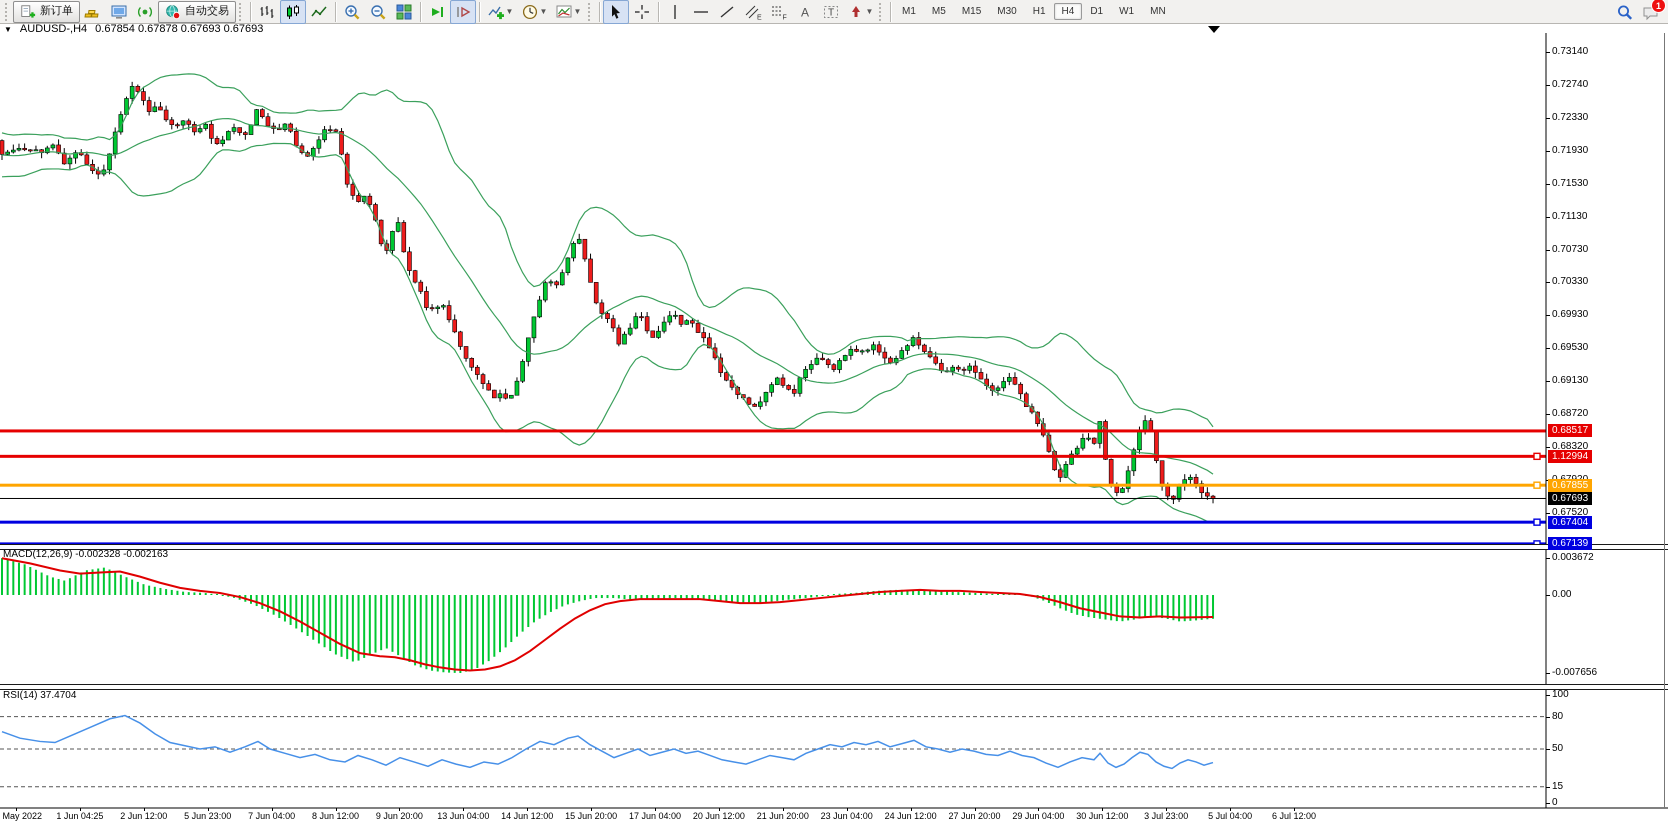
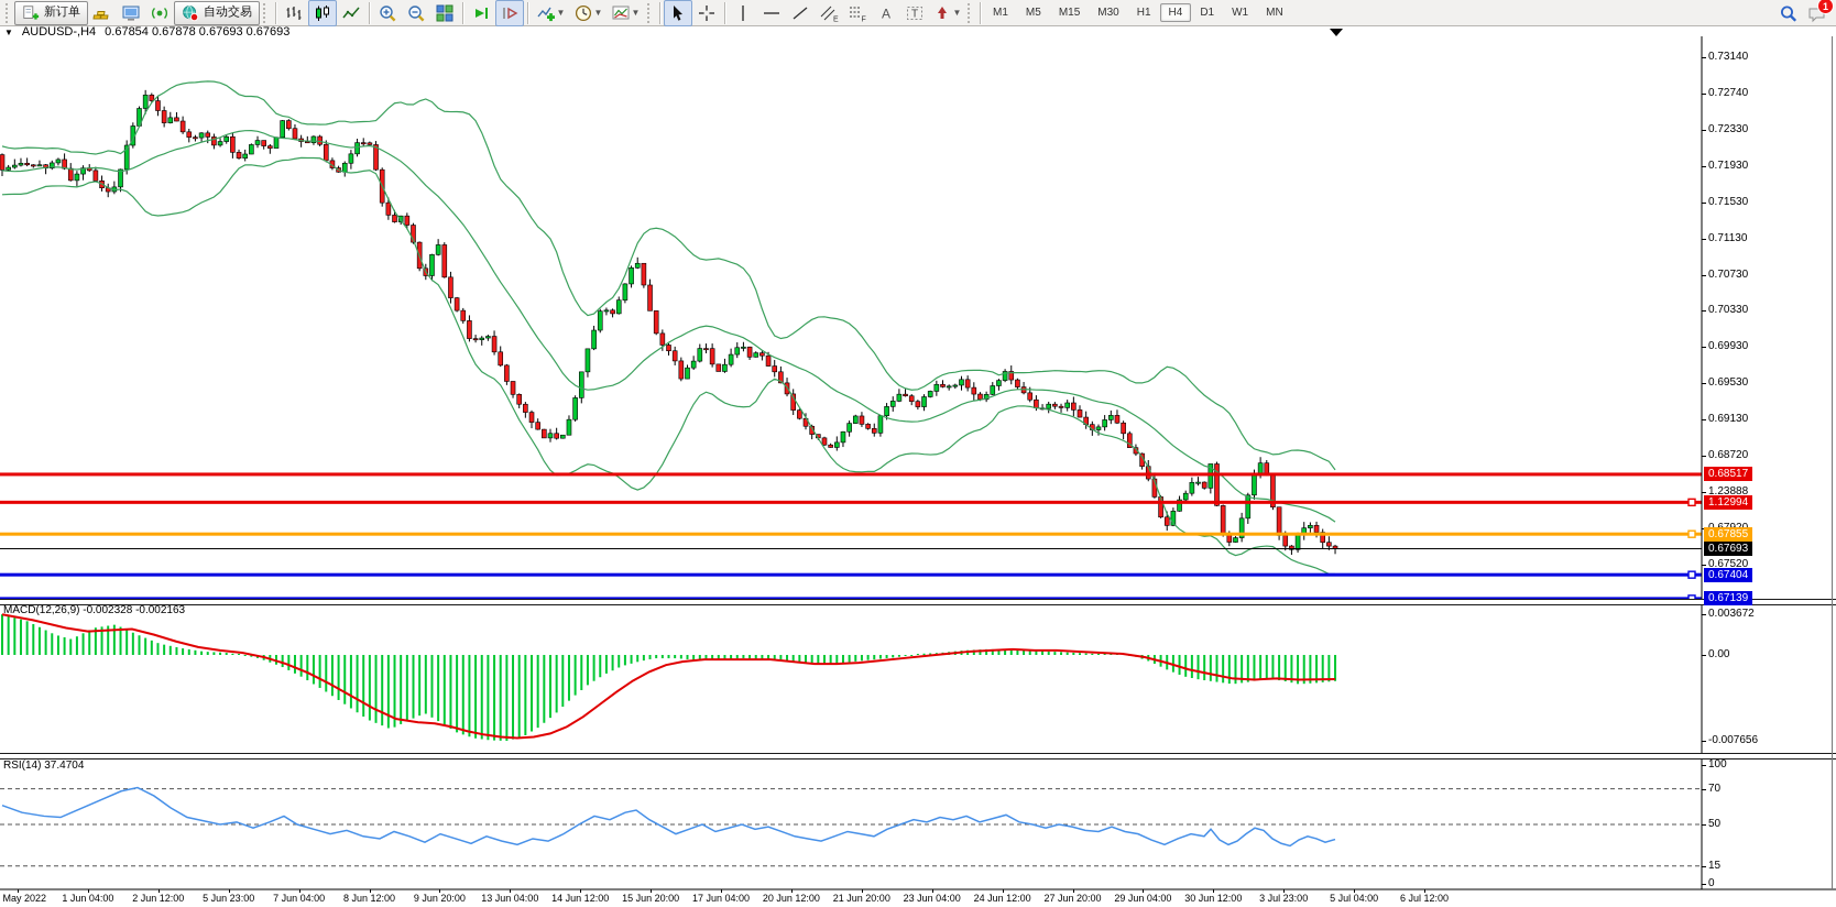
  新订单
  自动交易
  ▼
  ▼
  ▼
  A
  T
  ▼
  M1
  M5
  M15
  M30
  H1
  H4
  D1
  W1
  MN
  1
  ▼
  AUDUSD-,H4
  0.67854 0.67878 0.67693 0.67693
  MACD(12,26,9) -0.002328 -0.002163
  RSI(14) 37.4704
  0.73140
  0.72740
  0.72330
  0.71930
  0.71530
  0.71130
  0.70730
  0.70330
  0.69930
  0.69530
  0.69130
  0.68720
- 0.68320
+ 1.23888
  0.67520
  0.68517
  1.12994
  0.67855
  0.67693
  0.67404
  0.67139
  0.003672
  0.00
  -0.007656
  100
- 80
+ 70
  50
  15
  0
  May 2022
- 1 Jun 04:25
+ 1 Jun 04:00
  2 Jun 12:00
  5 Jun 23:00
  7 Jun 04:00
  8 Jun 12:00
  9 Jun 20:00
  13 Jun 04:00
  14 Jun 12:00
  15 Jun 20:00
  17 Jun 04:00
  20 Jun 12:00
  21 Jun 20:00
  23 Jun 04:00
  24 Jun 12:00
  27 Jun 20:00
  29 Jun 04:00
  30 Jun 12:00
  3 Jul 23:00
  5 Jul 04:00
  6 Jul 12:00
